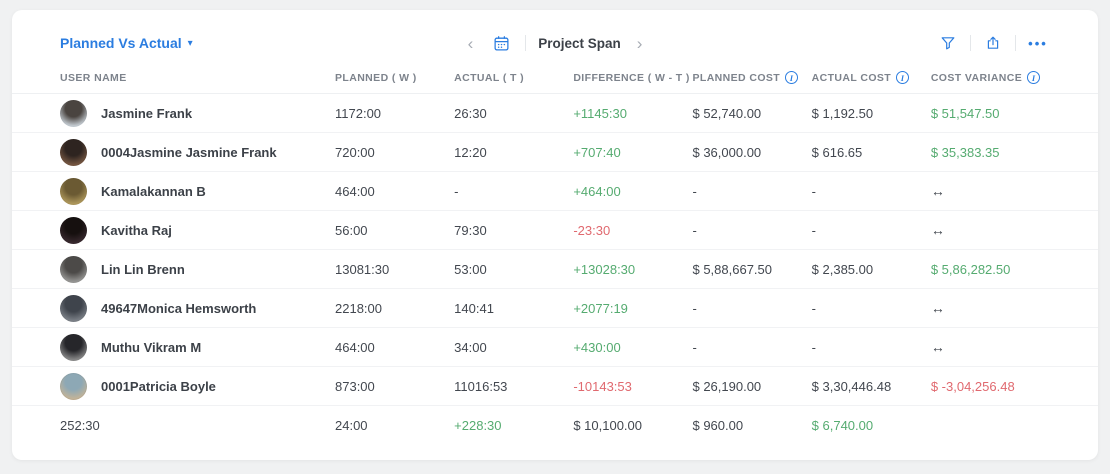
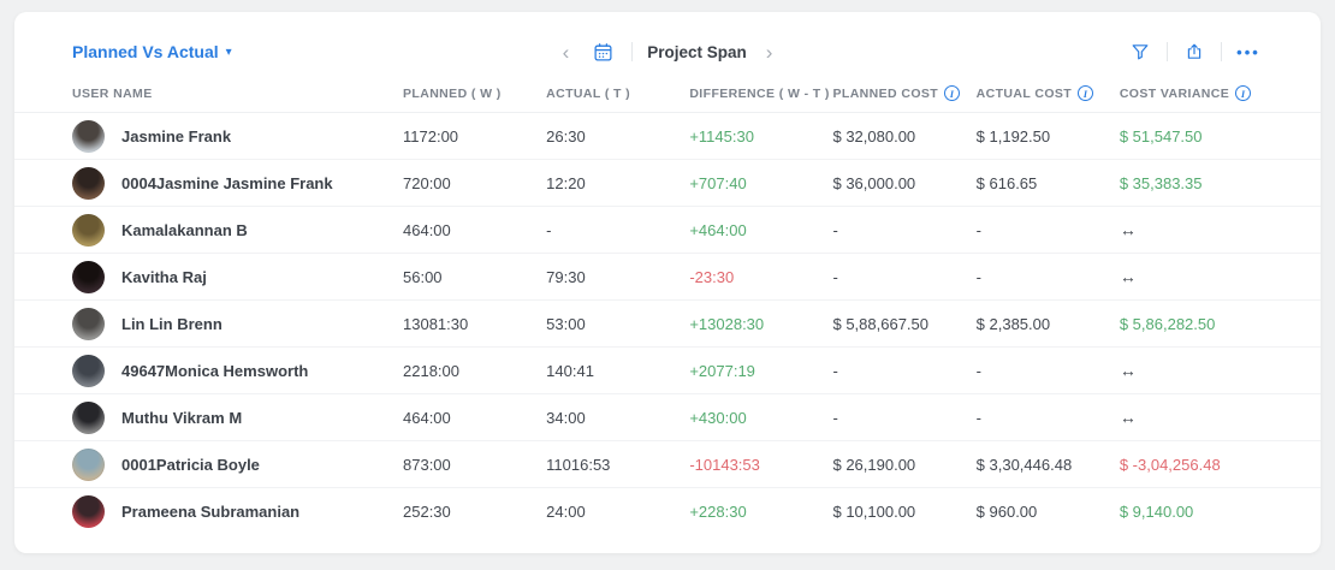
  Planned Vs Actual
  ▾
  ‹
  Project Span
  ›
  •••
  USER NAME
  PLANNED ( W )
  ACTUAL ( T )
  DIFFERENCE ( W - T )
  PLANNED COST
  I
  ACTUAL COST
  I
  COST VARIANCE
  I
  Jasmine Frank
  1172:00
  26:30
  +1145:30
- $ 52,740.00
+ $ 32,080.00
  $ 1,192.50
  $ 51,547.50
  0004Jasmine Jasmine Frank
  720:00
  12:20
  +707:40
  $ 36,000.00
  $ 616.65
  $ 35,383.35
  Kamalakannan B
  464:00
  -
  +464:00
  -
  -
  ↔
  Kavitha Raj
  56:00
  79:30
  -23:30
  -
  -
  ↔
  Lin Lin Brenn
  13081:30
  53:00
  +13028:30
  $ 5,88,667.50
  $ 2,385.00
  $ 5,86,282.50
  49647Monica Hemsworth
  2218:00
  140:41
  +2077:19
  -
  -
  ↔
  Muthu Vikram M
  464:00
  34:00
  +430:00
  -
  -
  ↔
  0001Patricia Boyle
  873:00
  11016:53
  -10143:53
  $ 26,190.00
  $ 3,30,446.48
  $ -3,04,256.48
+ Prameena Subramanian
  252:30
  24:00
  +228:30
  $ 10,100.00
  $ 960.00
- $ 6,740.00
+ $ 9,140.00
